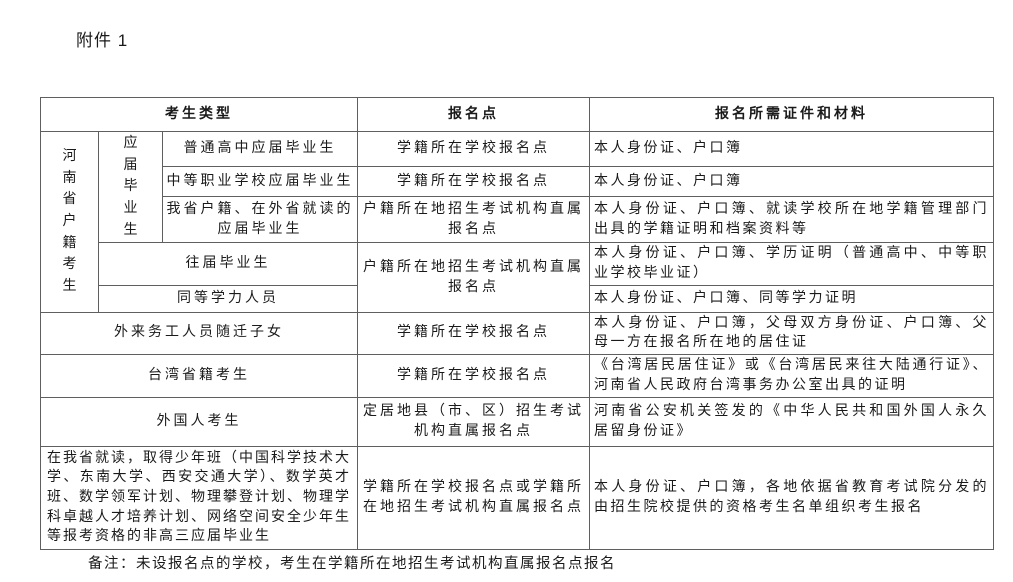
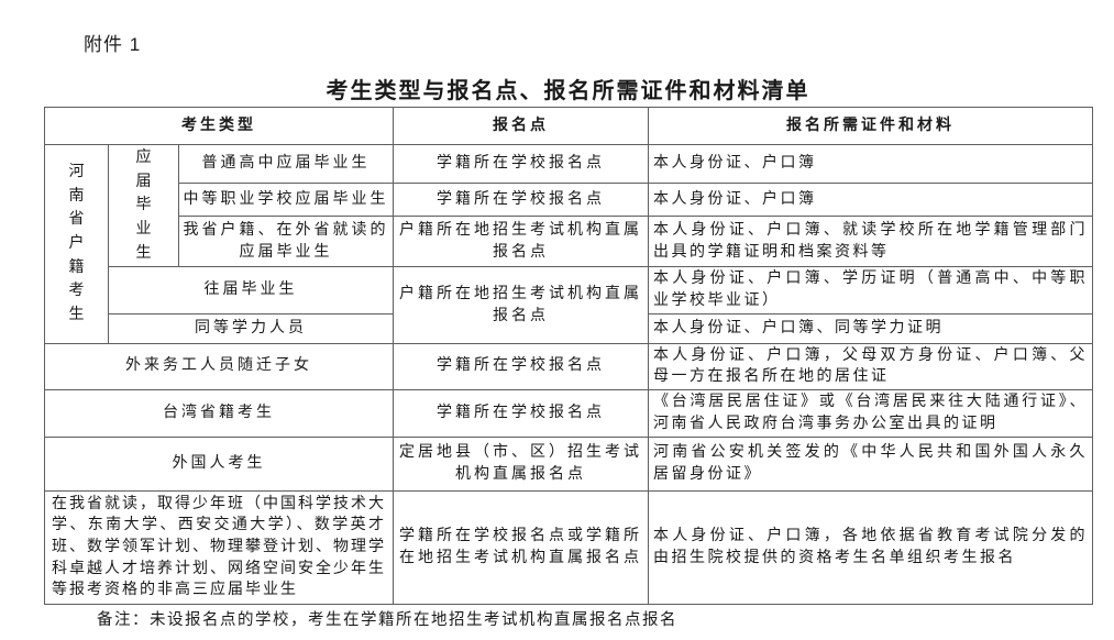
  附件 1
+ 考生类型与报名点、报名所需证件和材料清单
  考生类型	报名点	报名所需证件和材料
  河南省户籍考生	应届毕业生	普通高中应届毕业生	学籍所在学校报名点	本人身份证、户口簿
  中等职业学校应届毕业生	学籍所在学校报名点	本人身份证、户口簿
  我省户籍、在外省就读的应届毕业生	户籍所在地招生考试机构直属报名点	本人身份证、户口簿、就读学校所在地学籍管理部门出具的学籍证明和档案资料等
  往届毕业生	户籍所在地招生考试机构直属报名点	本人身份证、户口簿、学历证明（普通高中、中等职业学校毕业证）
  同等学力人员	本人身份证、户口簿、同等学力证明
  外来务工人员随迁子女	学籍所在学校报名点	本人身份证、户口簿，父母双方身份证、户口簿、父母一方在报名所在地的居住证
  台湾省籍考生	学籍所在学校报名点	《台湾居民居住证》或《台湾居民来往大陆通行证》、河南省人民政府台湾事务办公室出具的证明
  外国人考生	定居地县（市、区）招生考试机构直属报名点	河南省公安机关签发的《中华人民共和国外国人永久居留身份证》
  在我省就读，取得少年班（中国科学技术大学、东南大学、西安交通大学）、数学英才班、数学领军计划、物理攀登计划、物理学科卓越人才培养计划、网络空间安全少年生等报考资格的非高三应届毕业生	学籍所在学校报名点或学籍所在地招生考试机构直属报名点	本人身份证、户口簿，各地依据省教育考试院分发的由招生院校提供的资格考生名单组织考生报名
  备注：未设报名点的学校，考生在学籍所在地招生考试机构直属报名点报名
